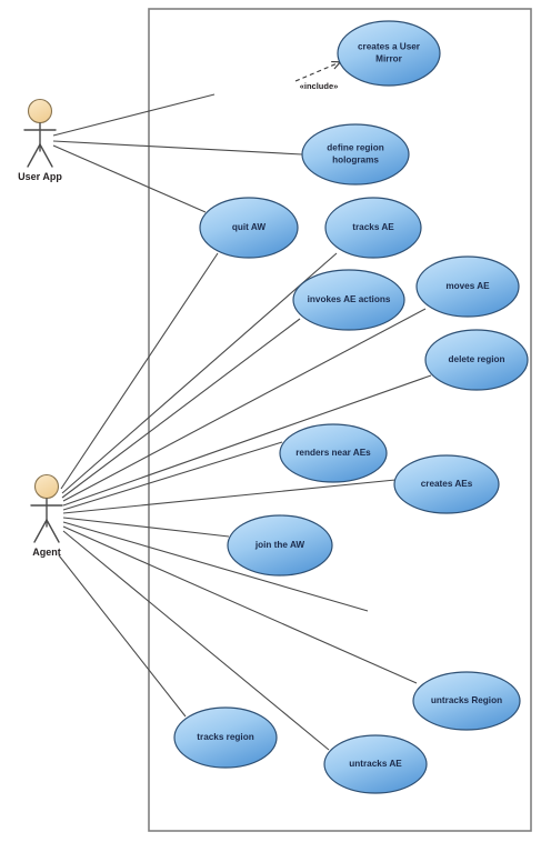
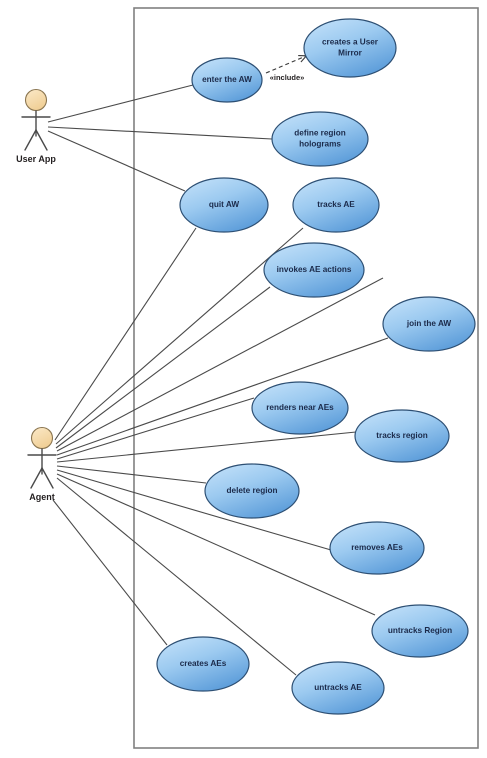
  «include»
+ enter the AW
  creates a User
  Mirror
  define region
  holograms
  quit AW
  tracks AE
- moves AE
  invokes AE actions
- delete region
+ join the AW
  renders near AEs
- creates AEs
+ tracks region
- join the AW
+ delete region
+ removes AEs
  untracks Region
- tracks region
+ creates AEs
  untracks AE
  User App
  Agent
